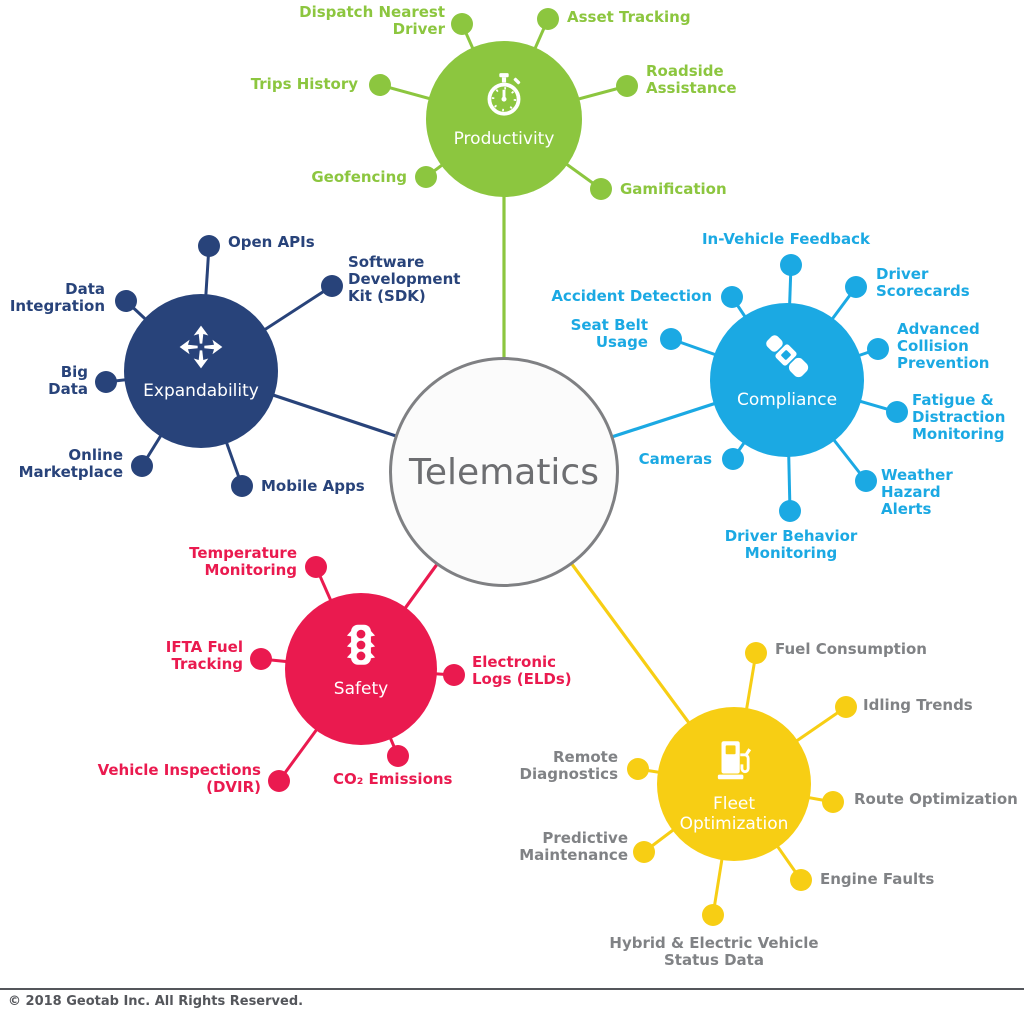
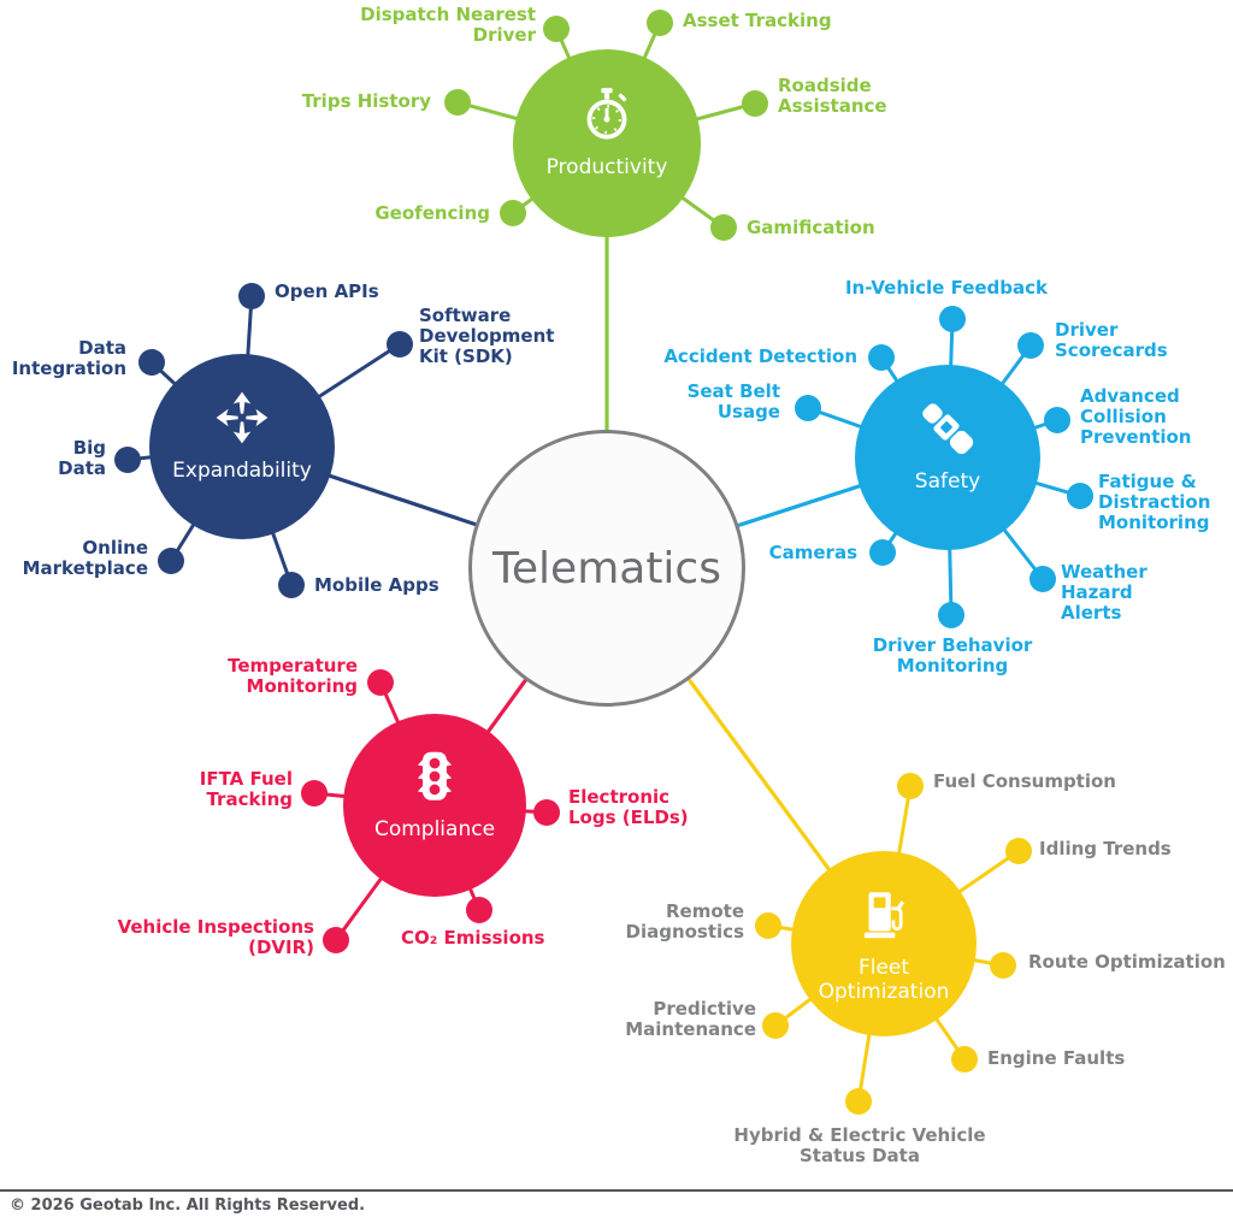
  Telematics
- © 2018 Geotab Inc. All Rights Reserved.
+ © 2026 Geotab Inc. All Rights Reserved.
  Productivity
  Dispatch Nearest
  Driver
  Asset Tracking
  Trips History
  Roadside
  Assistance
  Geofencing
  Gamification
- Compliance
+ Safety
  In-Vehicle Feedback
  Driver
  Scorecards
  Accident Detection
  Seat Belt
  Usage
  Advanced
  Collision
  Prevention
  Fatigue &
  Distraction
  Monitoring
  Cameras
  Weather
  Hazard
  Alerts
  Driver Behavior
  Monitoring
  Expandability
  Open APIs
  Software
  Development
  Kit (SDK)
  Data
  Integration
  Big
  Data
  Online
  Marketplace
  Mobile Apps
- Safety
+ Compliance
  Temperature
  Monitoring
  IFTA Fuel
  Tracking
  Electronic
  Logs (ELDs)
  Vehicle Inspections
  (DVIR)
  CO₂ Emissions
  Fleet
  Optimization
  Fuel Consumption
  Idling Trends
  Remote
  Diagnostics
  Route Optimization
  Predictive
  Maintenance
  Engine Faults
  Hybrid & Electric Vehicle
  Status Data
